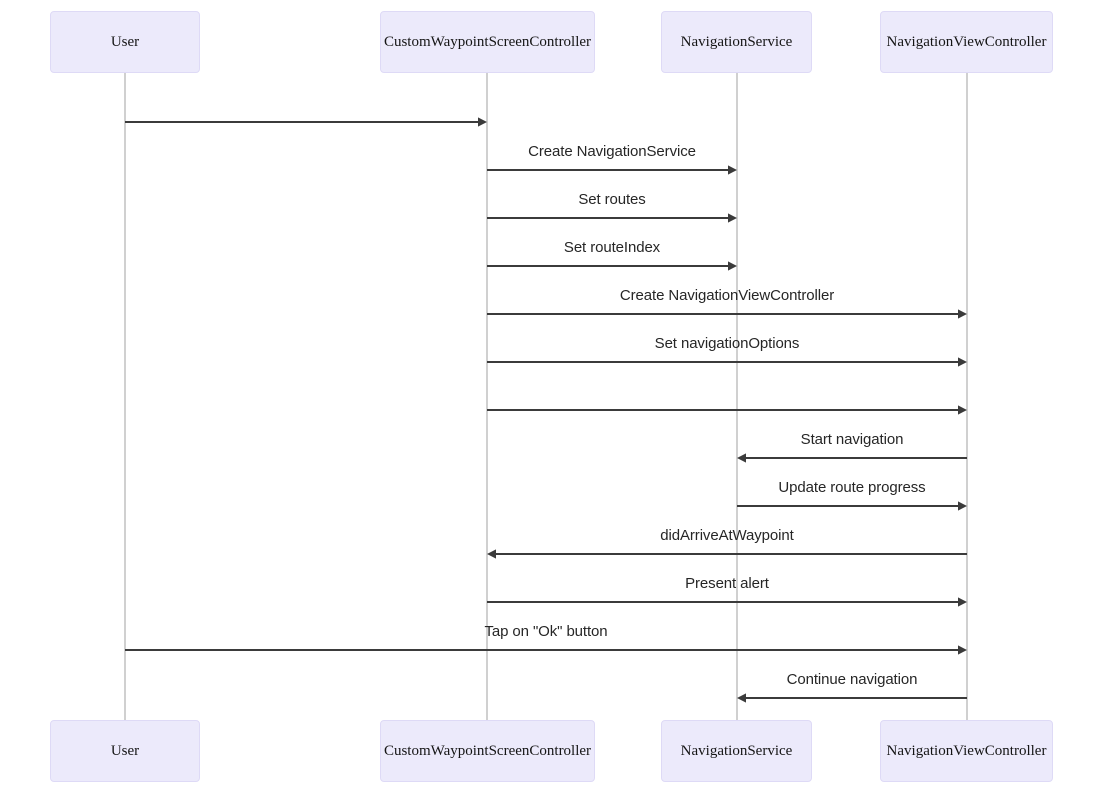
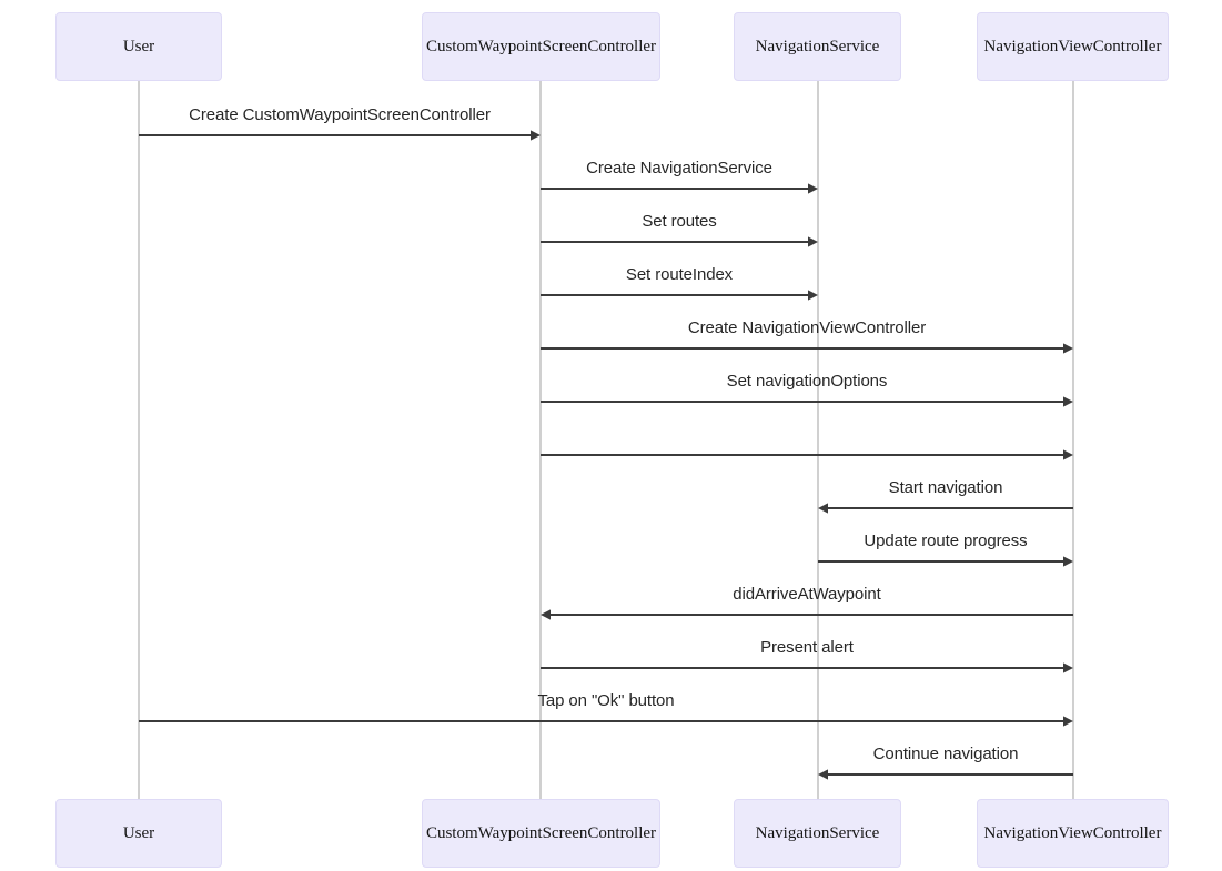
  User
  CustomWaypointScreenController
  NavigationService
  NavigationViewController
  User
  CustomWaypointScreenController
  NavigationService
  NavigationViewController
+ Create CustomWaypointScreenController
  Create NavigationService
  Set routes
  Set routeIndex
  Create NavigationViewController
  Set navigationOptions
  Start navigation
  Update route progress
  didArriveAtWaypoint
  Present alert
  Tap on "Ok" button
  Continue navigation
